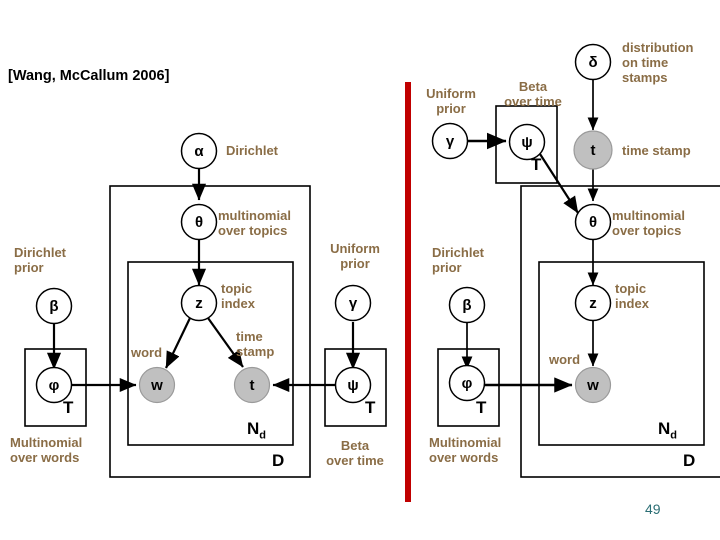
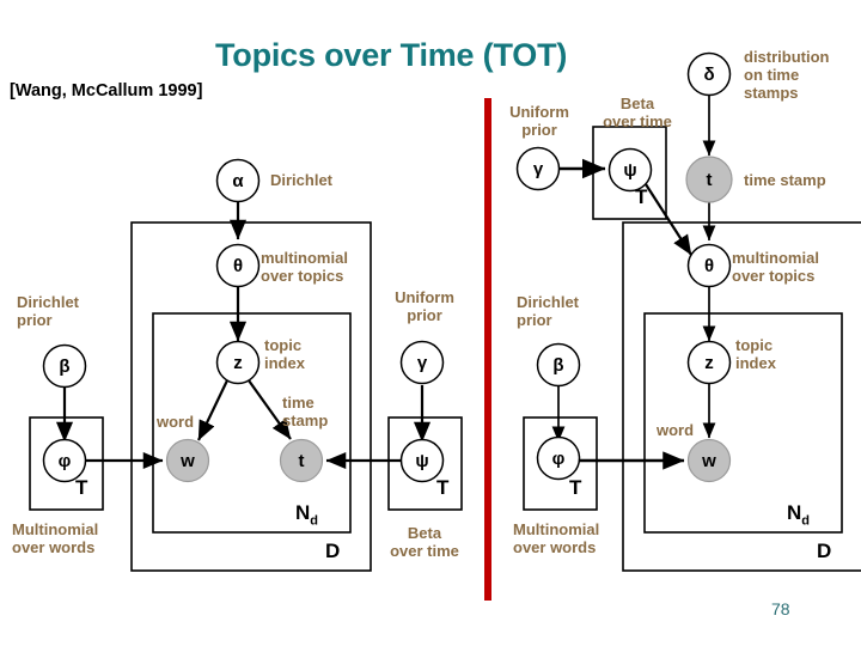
+ Topics over Time (TOT)
- [Wang, McCallum 2006]
+ [Wang, McCallum 1999]
- 49
+ 78
  α
  θ
  z
  w
  t
  β
  φ
  γ
  ψ
  Dirichlet
  multinomial
  over topics
  topic
  index
  word
  time
  stamp
  Dirichlet
  prior
  Multinomial
  over words
  Uniform
  prior
  Beta
  over time
  T
  T
  Nd
  D
  δ
  t
  γ
  ψ
  θ
  z
  w
  β
  φ
  distribution
  on time
  stamps
  time stamp
  Uniform
  prior
  Beta
  over time
  multinomial
  over topics
  topic
  index
  word
  Dirichlet
  prior
  Multinomial
  over words
  T
  T
  Nd
  D
